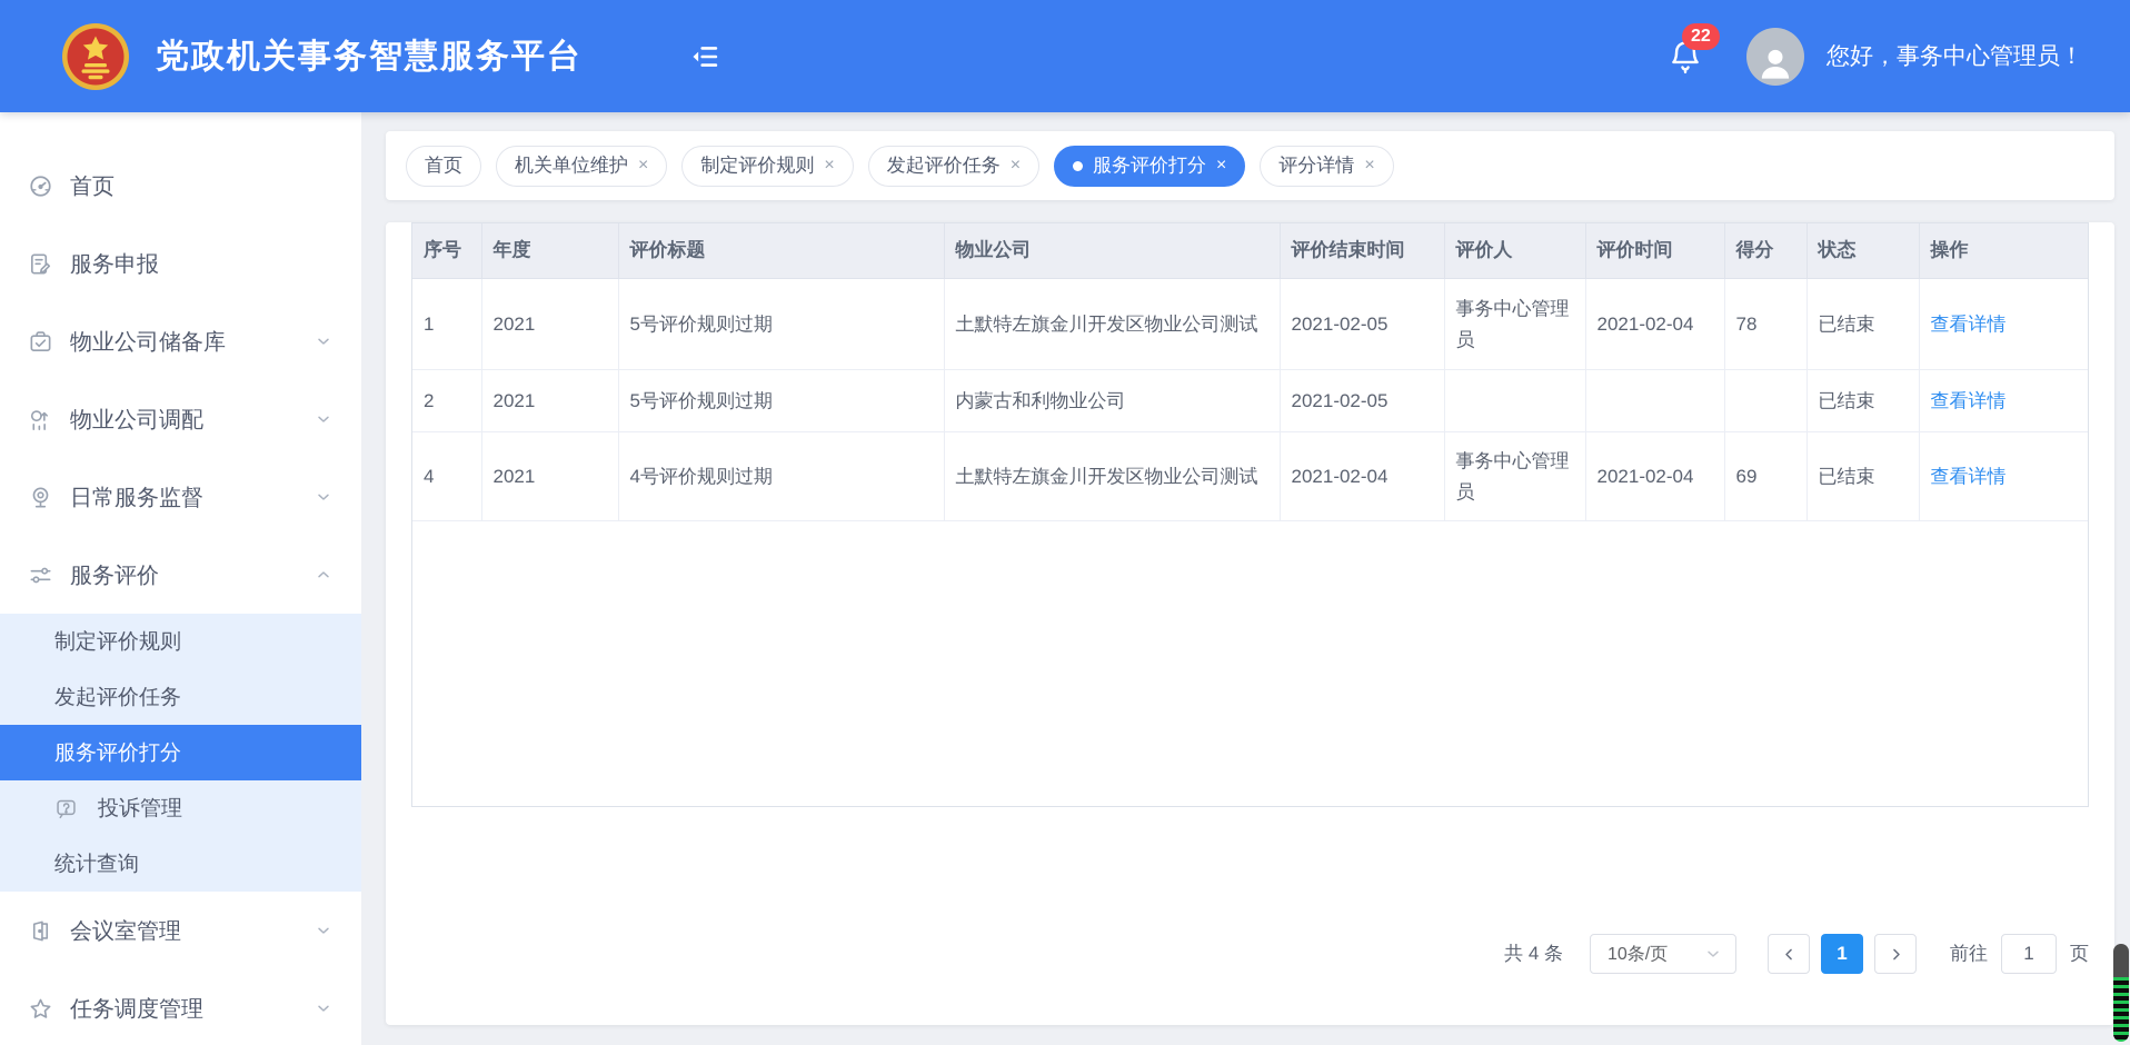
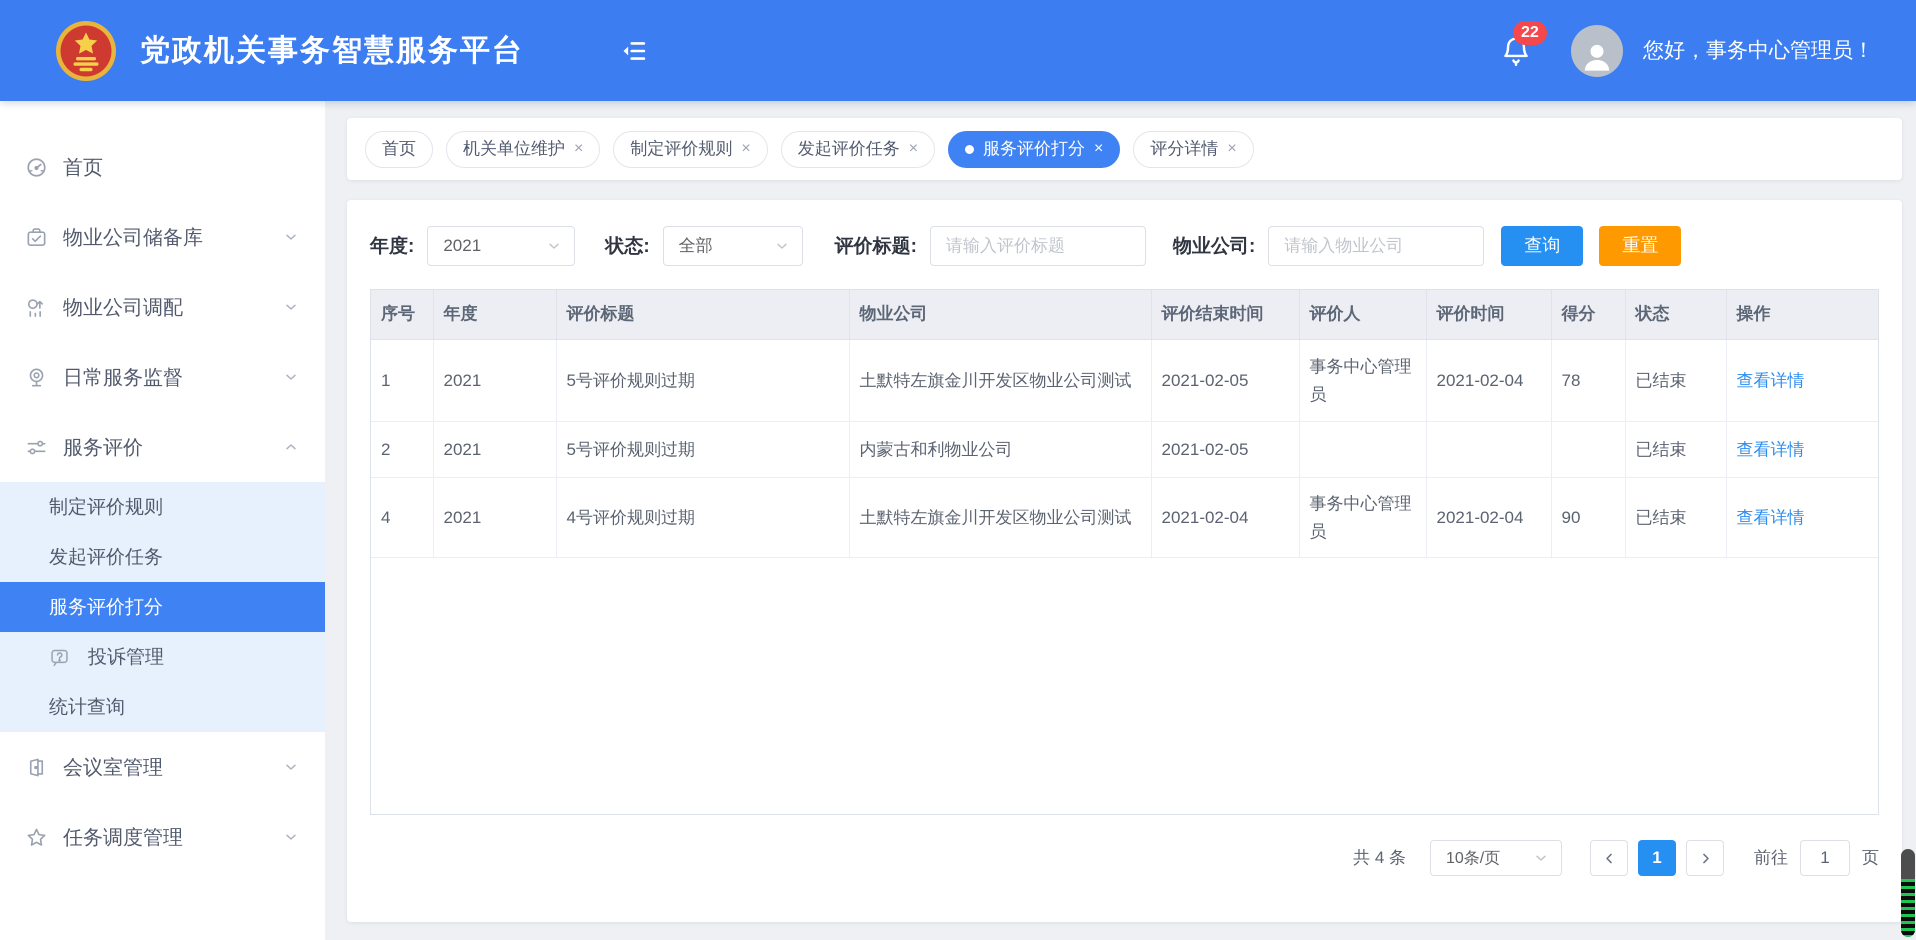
  党政机关事务智慧服务平台
  22
  您好，事务中心管理员！
  首页
- 服务申报
  物业公司储备库
  物业公司调配
  日常服务监督
  服务评价
  制定评价规则
  发起评价任务
  服务评价打分
  投诉管理
  统计查询
  会议室管理
  任务调度管理
  首页
  机关单位维护
  ×
  制定评价规则
  ×
  发起评价任务
  ×
  服务评价打分
  ×
  评分详情
  ×
+ 年度:
+ 2021
+ 状态:
+ 全部
+ 评价标题:
+ 请输入评价标题
+ 物业公司:
+ 请输入物业公司
+ 查询
+ 重置
  序号	年度	评价标题	物业公司	评价结束时间	评价人	评价时间	得分	状态	操作
  1	2021	5号评价规则过期	土默特左旗金川开发区物业公司测试	2021-02-05	事务中心管理员	2021-02-04	78	已结束	查看详情
  2	2021	5号评价规则过期	内蒙古和利物业公司	2021-02-05				已结束	查看详情
- 4	2021	4号评价规则过期	土默特左旗金川开发区物业公司测试	2021-02-04	事务中心管理员	2021-02-04	69	已结束	查看详情
+ 4	2021	4号评价规则过期	土默特左旗金川开发区物业公司测试	2021-02-04	事务中心管理员	2021-02-04	90	已结束	查看详情
  共 4 条
  10条/页
  1
  前往
  1
  页
